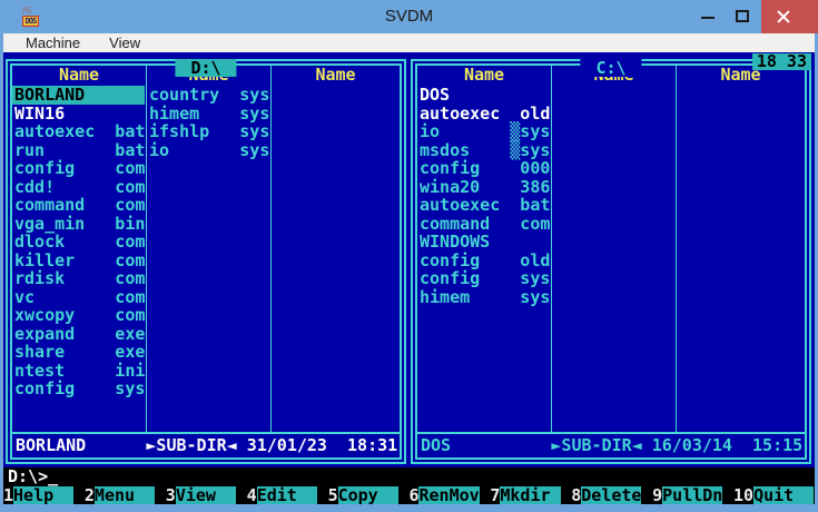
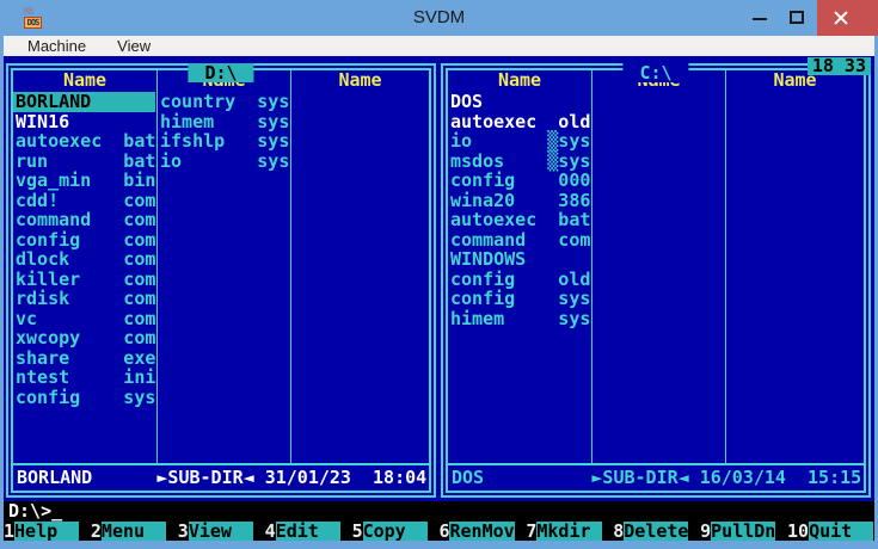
  MS
  DOS
  SVDM
  Machine
  View
  18 33
  D:\
  Name
  BORLAND
  WIN16
  autoexec bat
  run bat
- config com
+ vga_min bin
  cdd! com
  command com
- vga_min bin
+ config com
  dlock com
  killer com
  rdisk com
  vc com
  xwcopy com
- expand exe
  share exe
  ntest ini
  config sys
  country sys
  himem sys
  ifshlp sys
  io sys
  Name
- BORLAND ►SUB-DIR◄ 31/01/23 18:31
+ BORLAND ►SUB-DIR◄ 31/01/23 18:04
  C:\
  Name
  DOS
  autoexec old
  io ▒sys
  msdos ▒sys
  config 000
  wina20 386
  autoexec bat
  command com
  WINDOWS
  config old
  config sys
  himem sys
  Name
  DOS ►SUB-DIR◄ 16/03/14 15:15
  D:\>_
  1
  Help
  2
  Menu
  3
  View
  4
  Edit
  5
  Copy
  6
  RenMov
  7
  Mkdir
  8
  Delete
  9
  PullDn
  10
  Quit
